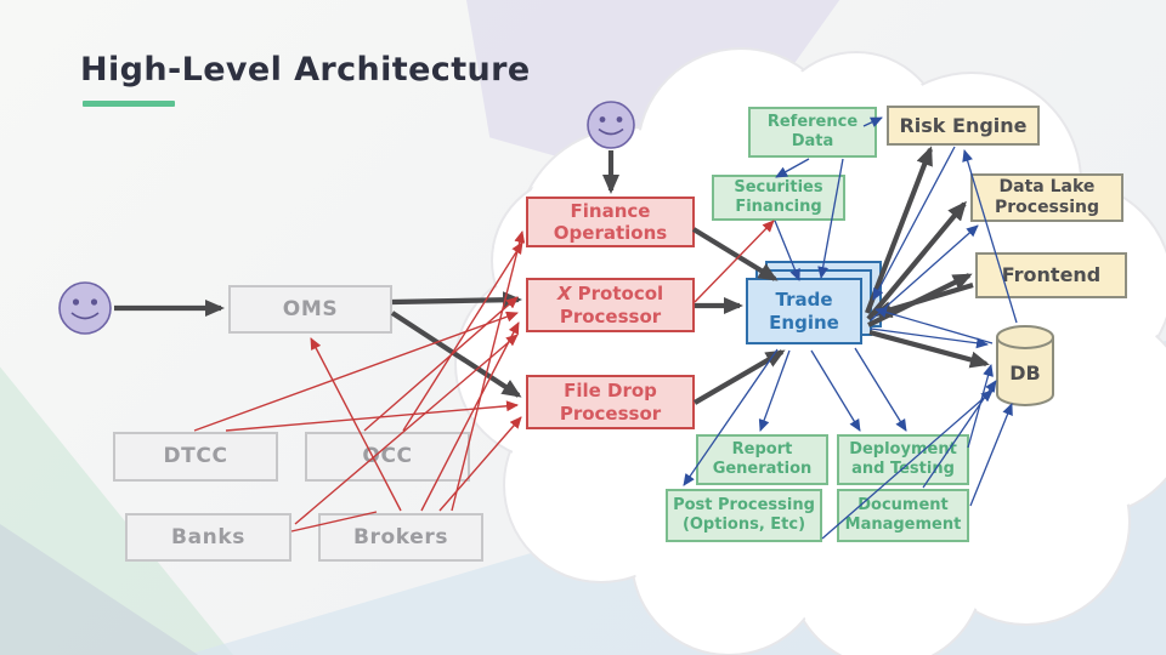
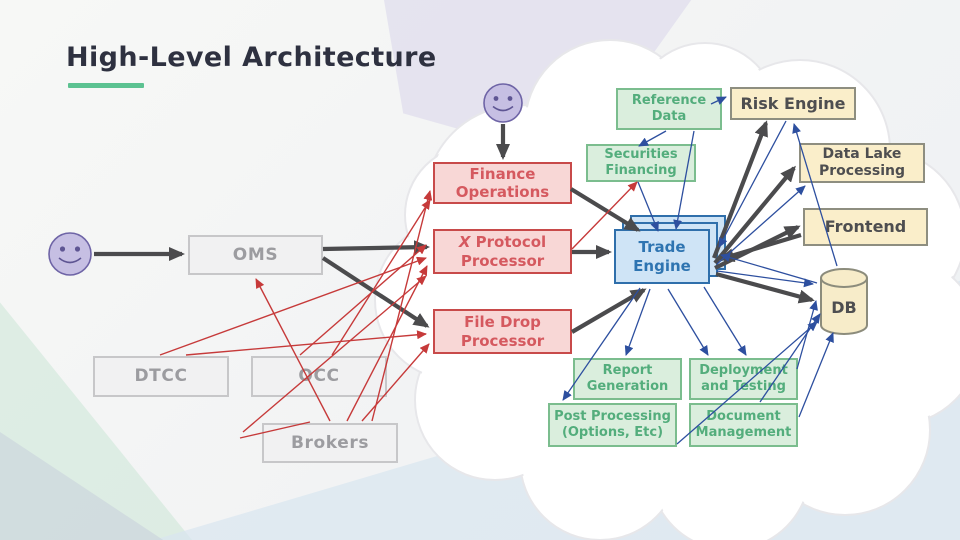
  High-Level Architecture
  OMS
  DTCC
- Banks
  Brokers
  Finance Operations
  X Protocol Processor
  File Drop Processor
  Trade Engine
  Reference Data
  Securities Financing
  Report Generation
  Deployment and Testing
  Post Processing (Options, Etc)
  Document Management
  Risk Engine
  Data Lake Processing
  Frontend
  DB
